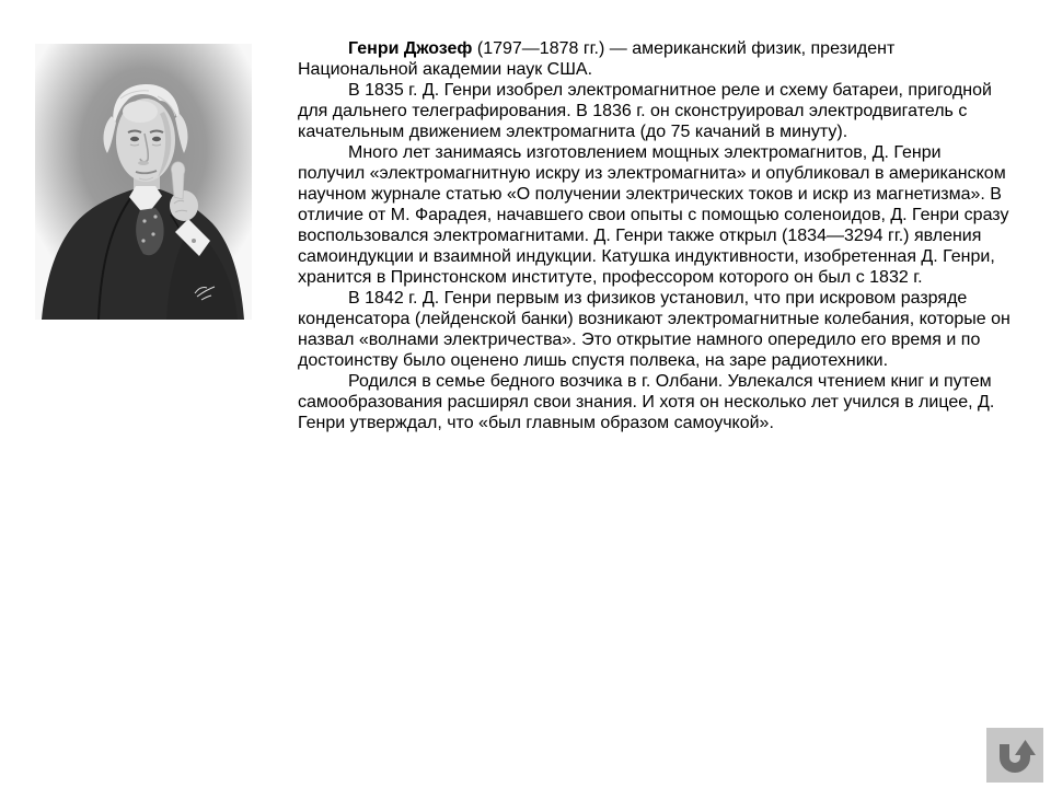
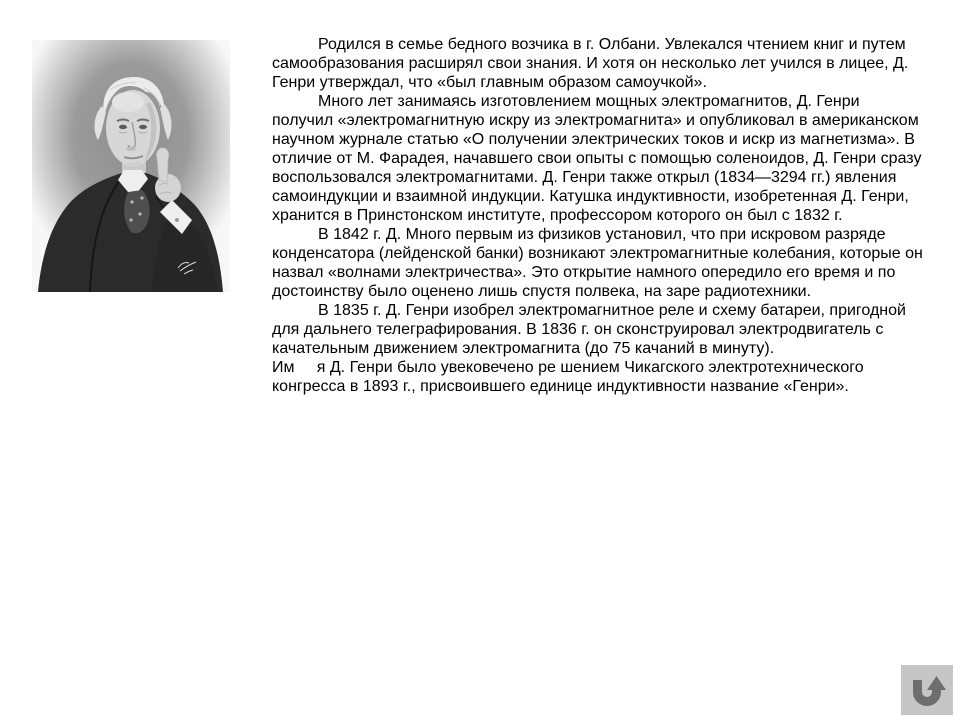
- Генри Джозеф (1797—1878 гг.) — американский физик, президент Национальной академии наук США.
- В 1835 г. Д. Генри изобрел электромагнитное реле и схему батареи, пригодной для дальнего телеграфирования. В 1836 г. он сконструировал электродвигатель с качательным движением электромагнита (до 75 качаний в минуту).
+ Родился в семье бедного возчика в г. Олбани. Увлекался чтением книг и путем самообразования расширял свои знания. И хотя он несколько лет учился в лицее, Д. Генри утверждал, что «был главным образом самоучкой».
  Много лет занимаясь изготовлением мощных электромагнитов, Д. Генри получил «электромагнитную искру из электромагнита» и опубликовал в американском научном журнале статью «О получении электрических токов и искр из магнетизма». В отличие от М. Фарадея, начавшего свои опыты с помощью соленоидов, Д. Генри сразу воспользовался электромагнитами. Д. Генри также открыл (1834—3294 гг.) явления самоиндукции и взаимной индукции. Катушка индуктивности, изобретенная Д. Генри, хранится в Принстонском институте, профессором которого он был с 1832 г.
- В 1842 г. Д. Генри первым из физиков установил, что при искровом разряде конденсатора (лейденской банки) возникают электромагнитные колебания, которые он назвал «волнами электричества». Это открытие намного опередило его время и по достоинству было оценено лишь спустя полвека, на заре радиотехники.
+ В 1842 г. Д. Много первым из физиков установил, что при искровом разряде конденсатора (лейденской банки) возникают электромагнитные колебания, которые он назвал «волнами электричества». Это открытие намного опередило его время и по достоинству было оценено лишь спустя полвека, на заре радиотехники.
- Родился в семье бедного возчика в г. Олбани. Увлекался чтением книг и путем самообразования расширял свои знания. И хотя он несколько лет учился в лицее, Д. Генри утверждал, что «был главным образом самоучкой».
+ В 1835 г. Д. Генри изобрел электромагнитное реле и схему батареи, пригодной для дальнего телеграфирования. В 1836 г. он сконструировал электродвигатель с качательным движением электромагнита (до 75 качаний в минуту).
+ Им я Д. Генри было увековечено ре шением Чикагского электротехнического конгресса в 1893 г., присвоившего единице индуктивности название «Генри».
